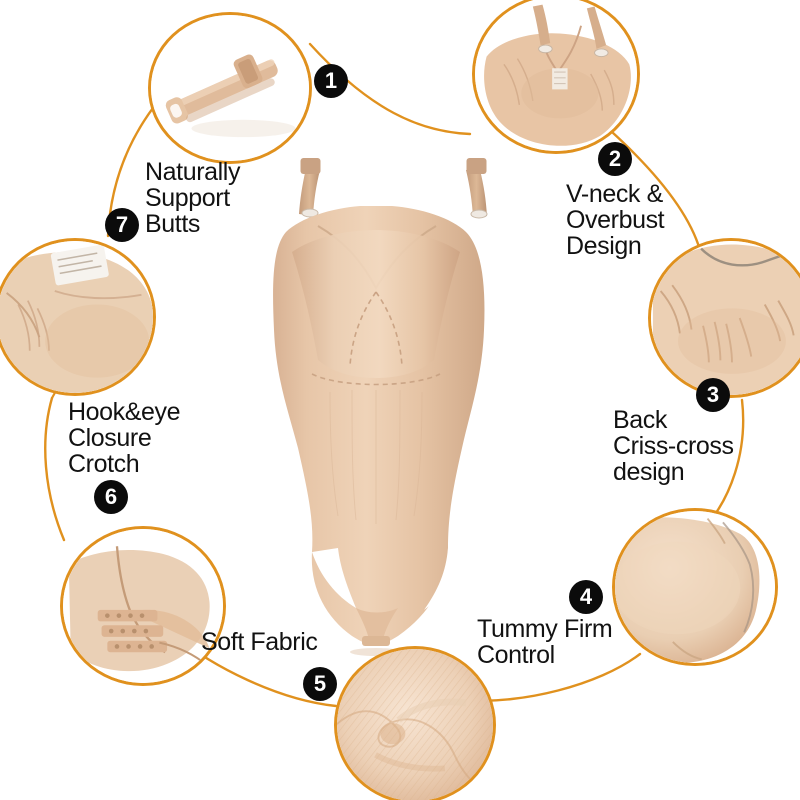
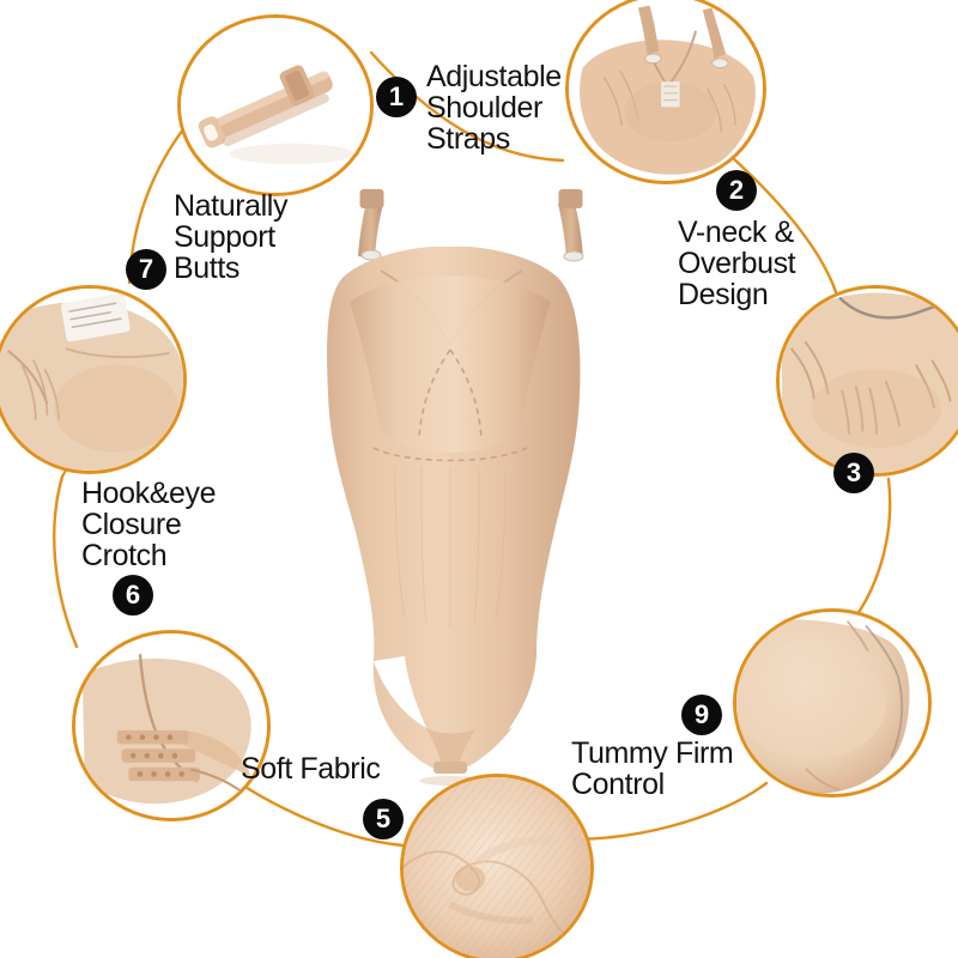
+ Adjustable
+ Shoulder
+ Straps
  1
  V-neck &
  Overbust
  Design
  2
- Back
- Criss-cross
- design
  3
  Tummy Firm
  Control
- 4
+ 9
  Soft Fabric
  5
  Hook&eye
  Closure
  Crotch
  6
  Naturally
  Support
  Butts
  7
